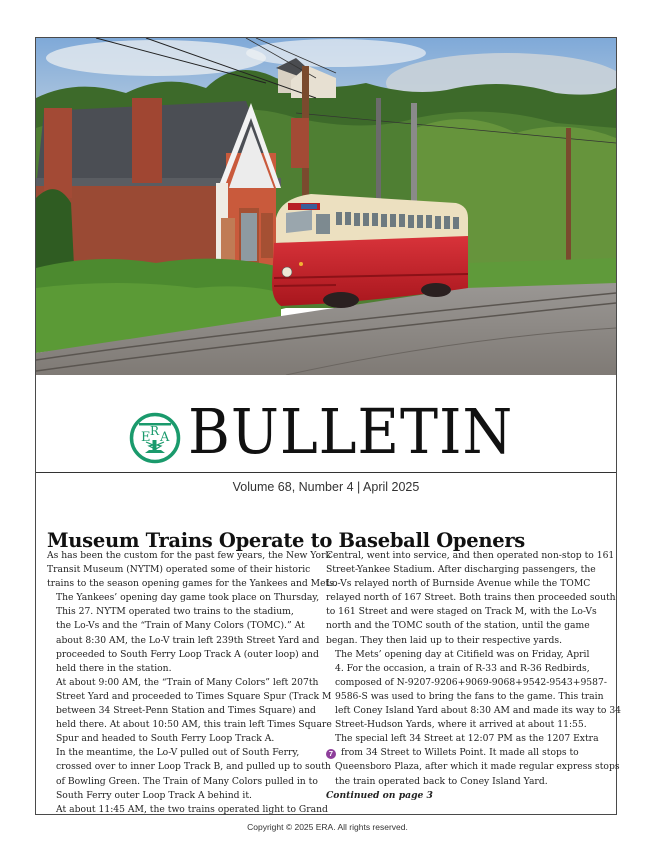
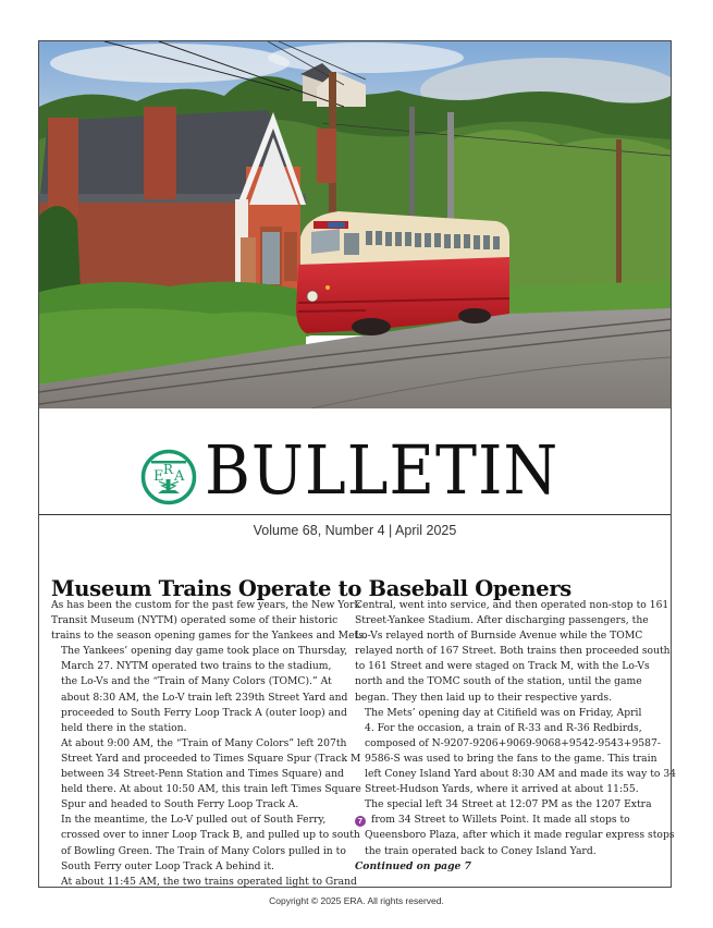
  E
  R
  A
  BULLETIN
  Volume 68, Number 4 | April 2025
  Museum Trains Operate to Baseball Openers
  As has been the custom for the past few years, the New Yor
  Transit Museum (NYTM) operated some of their historic
  trains to the season opening games for the Yankees and Me
  The Yankees’ opening day game took place on Thursday,
- This 27. NYTM operated two trains to the stadium,
+ March 27. NYTM operated two trains to the stadium,
  the Lo-Vs and the “Train of Many Colors (TOMC).” At
  about 8:30 AM, the Lo-V train left 239th Street Yard and
  proceeded to South Ferry Loop Track A (outer loop) and
  held there in the station.
  At about 9:00 AM, the “Train of Many Colors” left 207th
  Street Yard and proceeded to Times Square Spur (Track M
  between 34 Street-Penn Station and Times Square) and
  held there. At about 10:50 AM, this train left Times Square
  Spur and headed to South Ferry Loop Track A.
  In the meantime, the Lo-V pulled out of South Ferry,
  crossed over to inner Loop Track B, and pulled up to south
  of Bowling Green. The Train of Many Colors pulled in to
  South Ferry outer Loop Track A behind it.
  At about 11:45 AM, the two trains operated light to Grand
  Central, went into service, and then operated non-stop to 161
  Street-Yankee Stadium. After discharging passengers, the
  Lo-Vs relayed north of Burnside Avenue while the TOMC
  relayed north of 167 Street. Both trains then proceeded south
  to 161 Street and were staged on Track M, with the Lo-Vs
  north and the TOMC south of the station, until the game
  began. They then laid up to their respective yards.
  The Mets’ opening day at Citifield was on Friday, April
  4. For the occasion, a train of R-33 and R-36 Redbirds,
  composed of N-9207-9206+9069-9068+9542-9543+9587-
  9586-S was used to bring the fans to the game. This train
  left Coney Island Yard about 8:30 AM and made its way to 34
  Street-Hudson Yards, where it arrived at about 11:55.
  The special left 34 Street at 12:07 PM as the 1207 Extra
  7 from 34 Street to Willets Point. It made all stops to
  Queensboro Plaza, after which it made regular express stops
  the train operated back to Coney Island Yard.
- Continued on page 3
+ Continued on page 7
  Copyright © 2025 ERA. All rights reserved.
